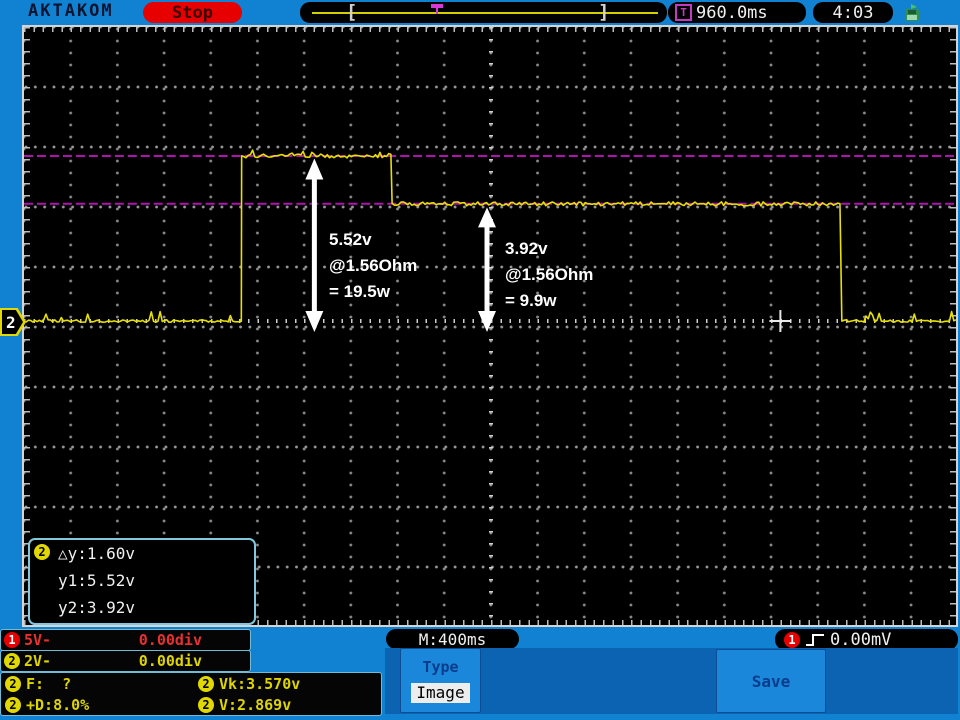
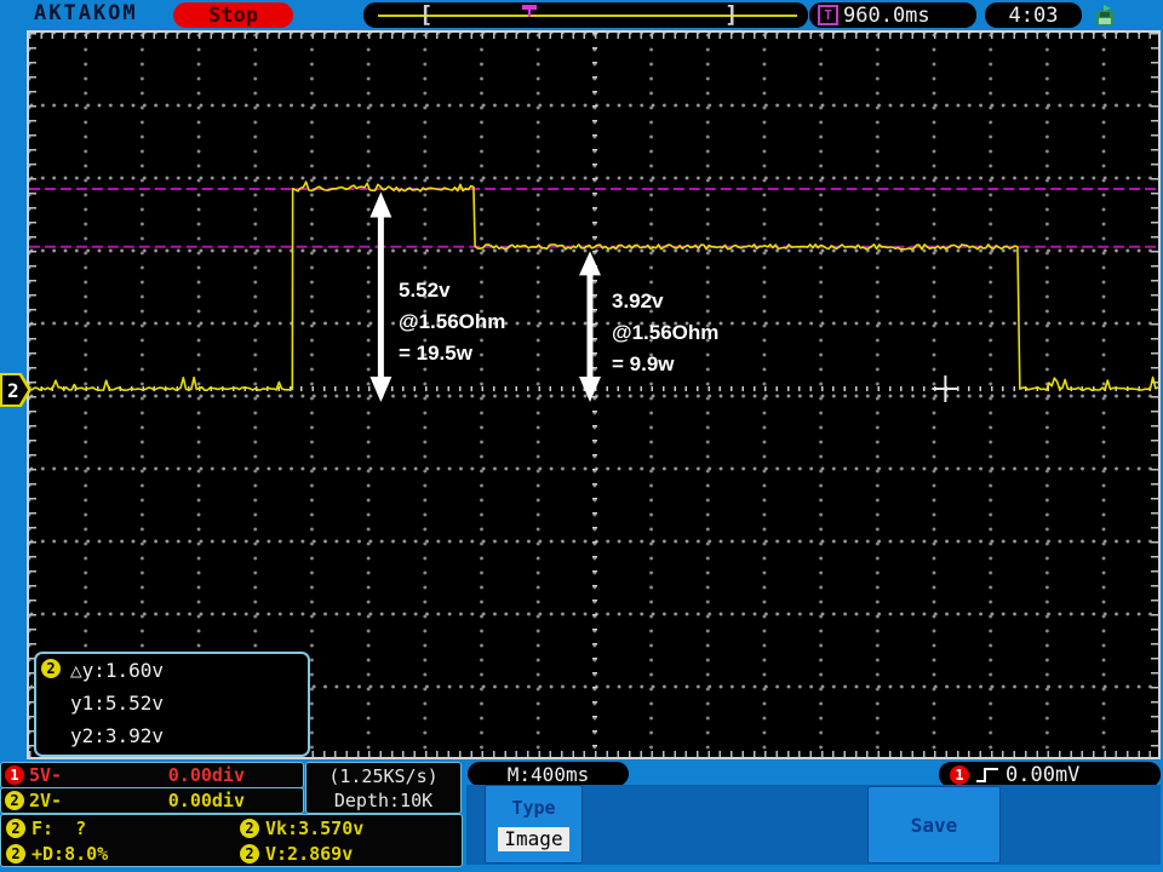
  AKTAKOM
  Stop
  [
  ]
  T
  960.0ms
  4:03
  5.52v
  @1.56Ohm
  = 19.5w
  3.92v
  @1.56Ohm
  = 9.9w
  2
  2
  △y:1.60v
  y1:5.52v
  y2:3.92v
  1
  5V-
  0.00div
  2
  2V-
  0.00div
+ (1.25KS/s)
+ Depth:10K
  M:400ms
  1
  0.00mV
  2
  F: ?
  2
  Vk:3.570v
  2
  +D:8.0%
  2
  V:2.869v
  Type
  Image
  Save
